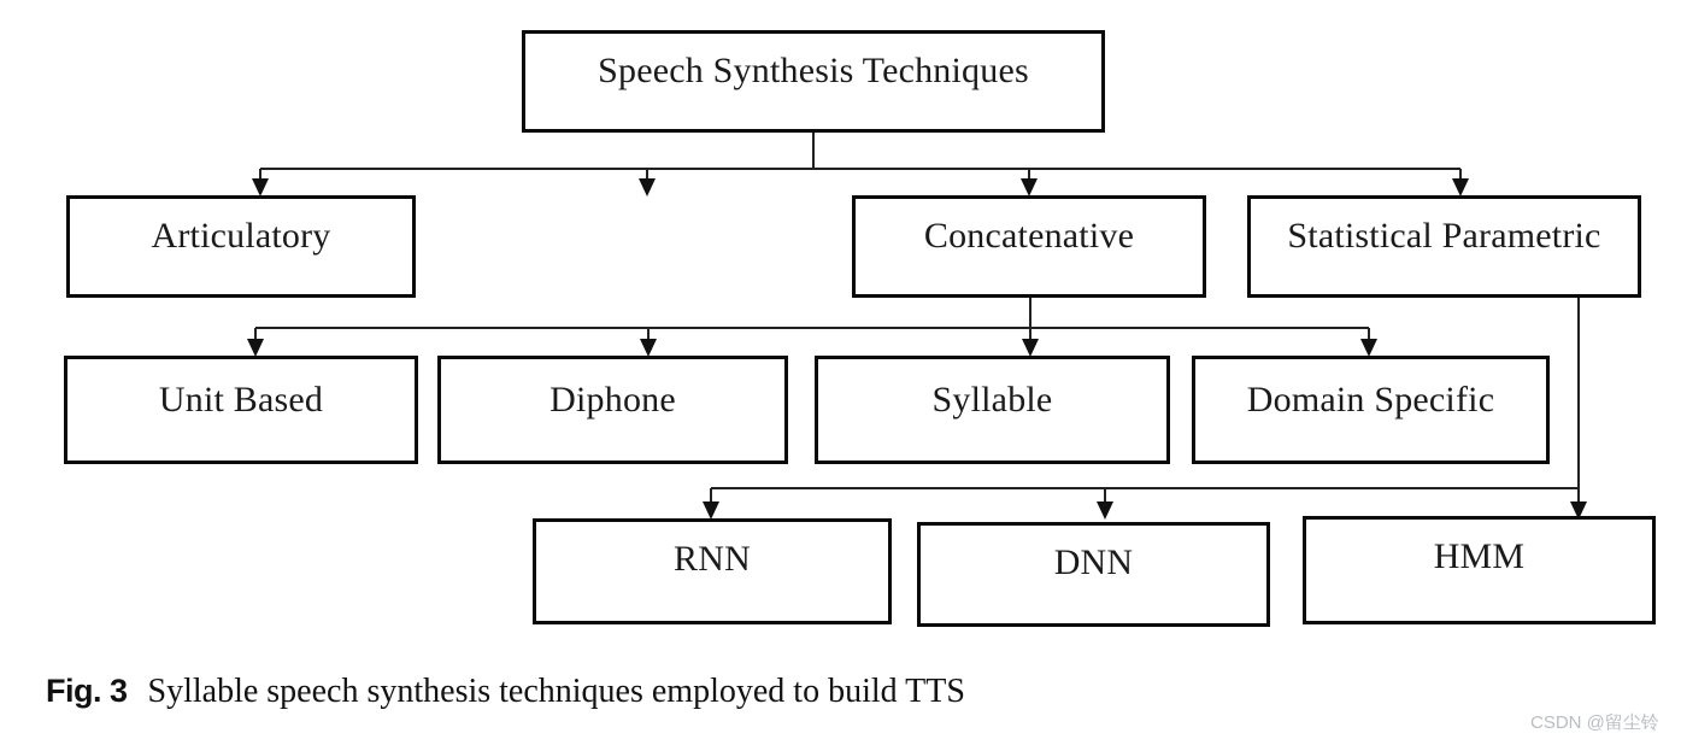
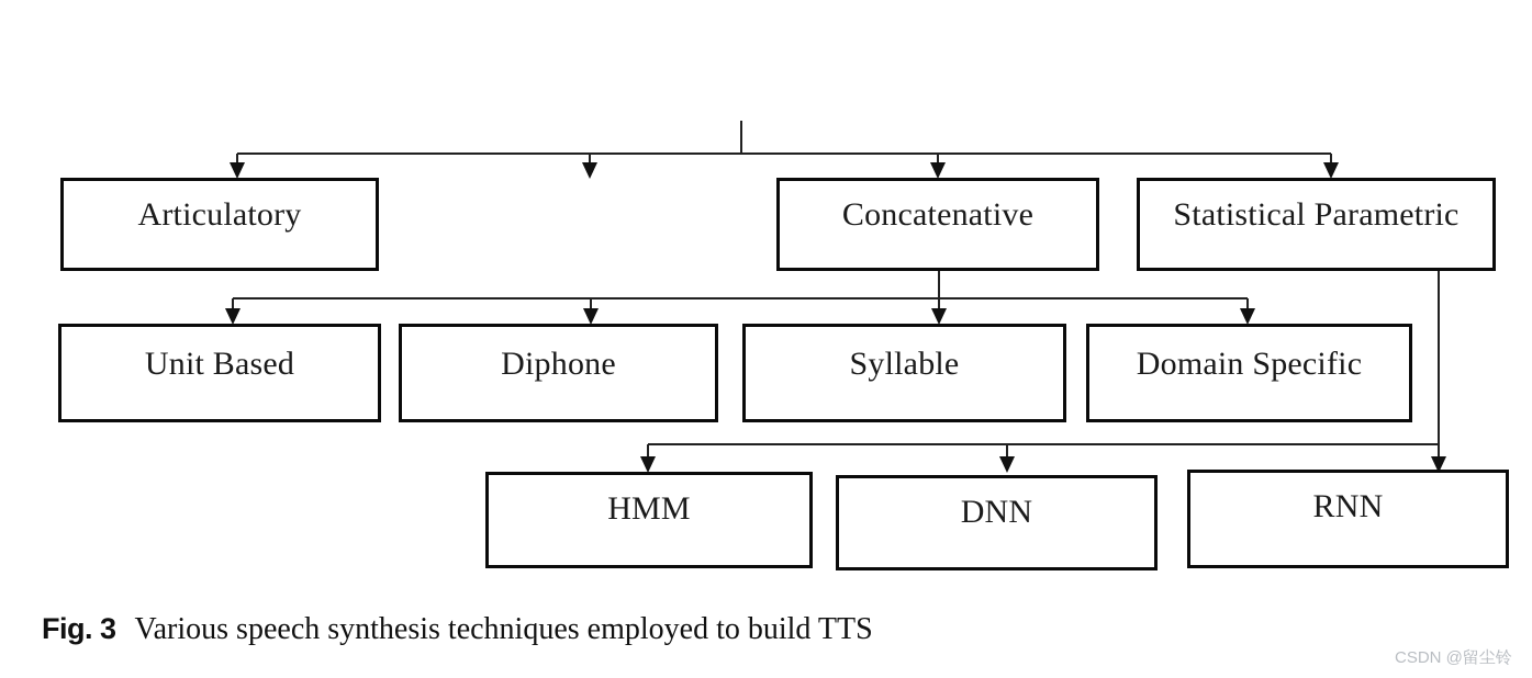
- Speech Synthesis Techniques
  Articulatory
  Concatenative
  Statistical Parametric
  Unit Based
  Diphone
  Syllable
  Domain Specific
- RNN
+ HMM
  DNN
- HMM
+ RNN
  Fig. 3
- Syllable speech synthesis techniques employed to build TTS
+ Various speech synthesis techniques employed to build TTS
  CSDN @留尘铃
